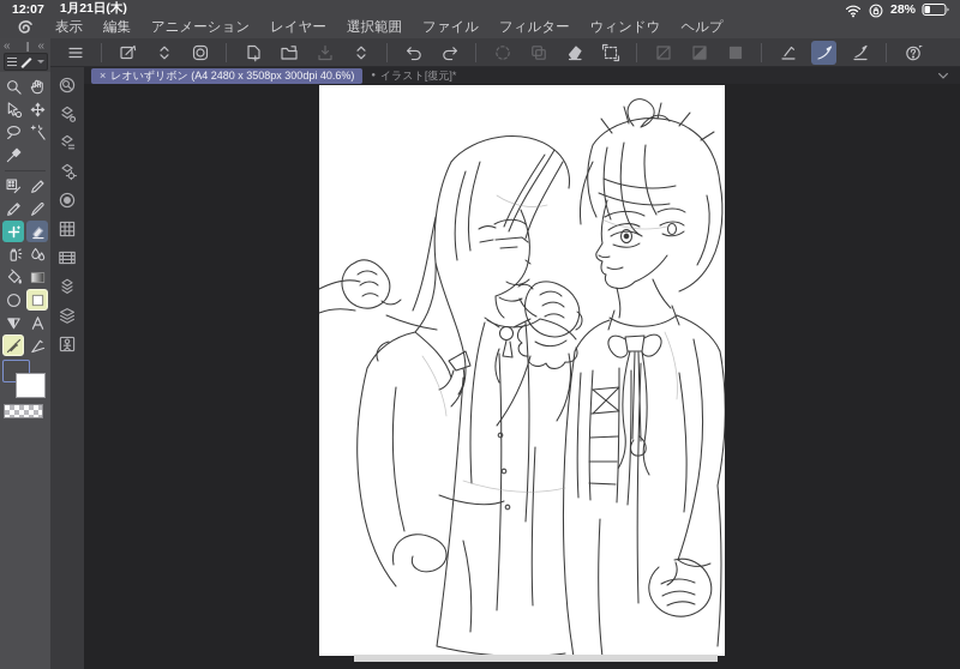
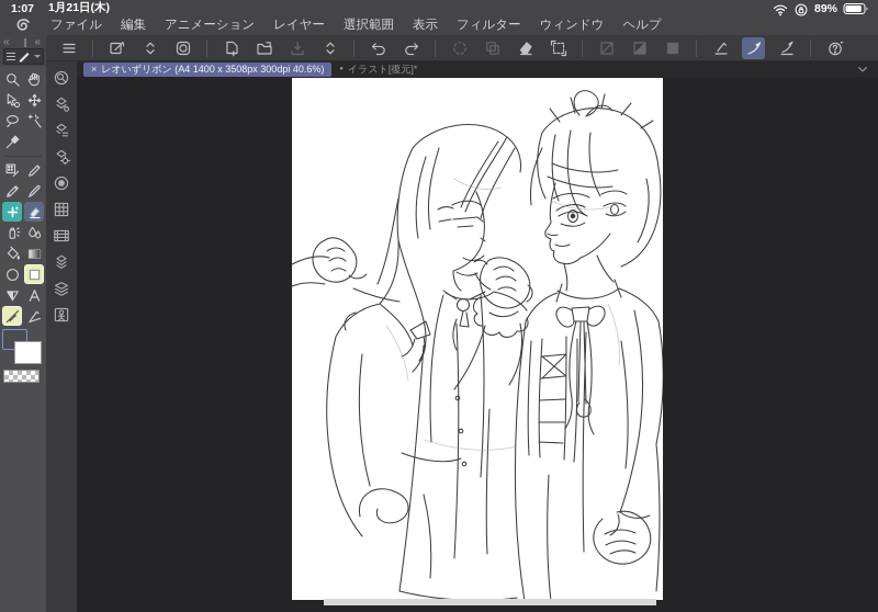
- 12:07
+ 1:07
  1月21日(木)
- 28%
+ 89%
- 表示
+ ファイル
  編集
  アニメーション
  レイヤー
  選択範囲
- ファイル
+ 表示
  フィルター
  ウィンドウ
  ヘルプ
  «
  ❙
  «
  ×
- レオいずリボン (A4 2480 x 3508px 300dpi 40.6%)
+ レオいずリボン (A4 1400 x 3508px 300dpi 40.6%)
  イラスト[復元]*
